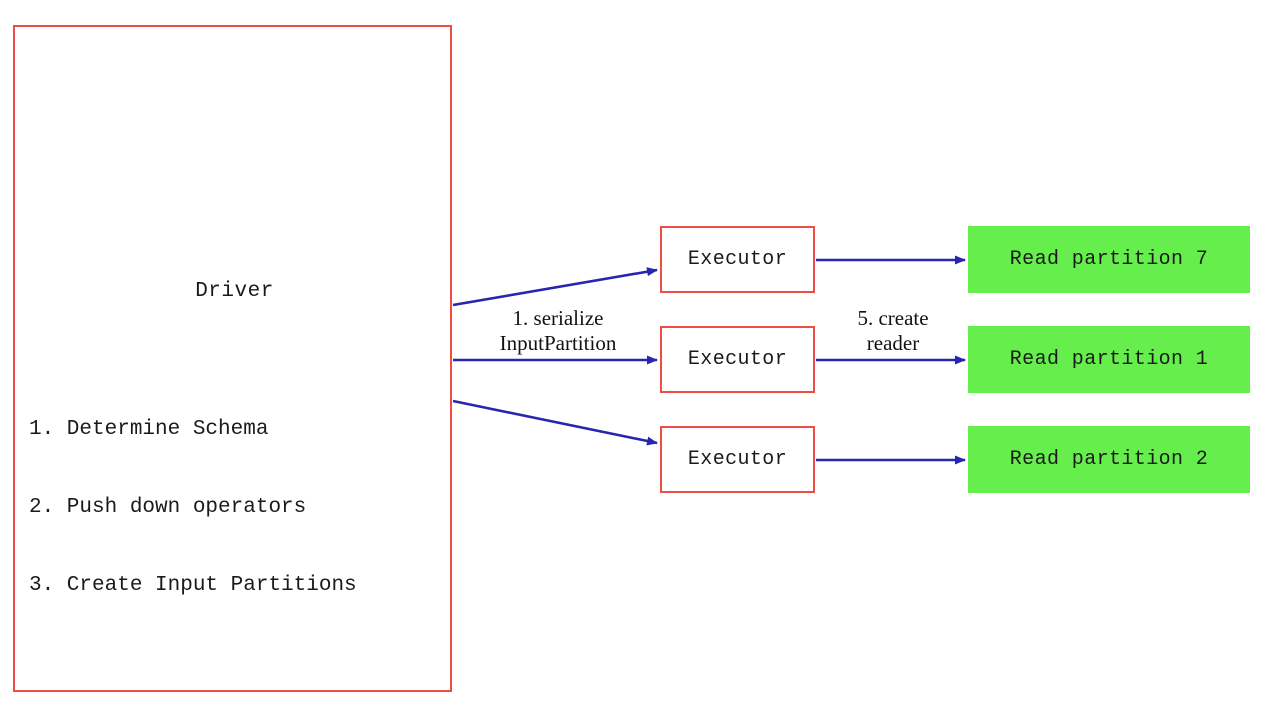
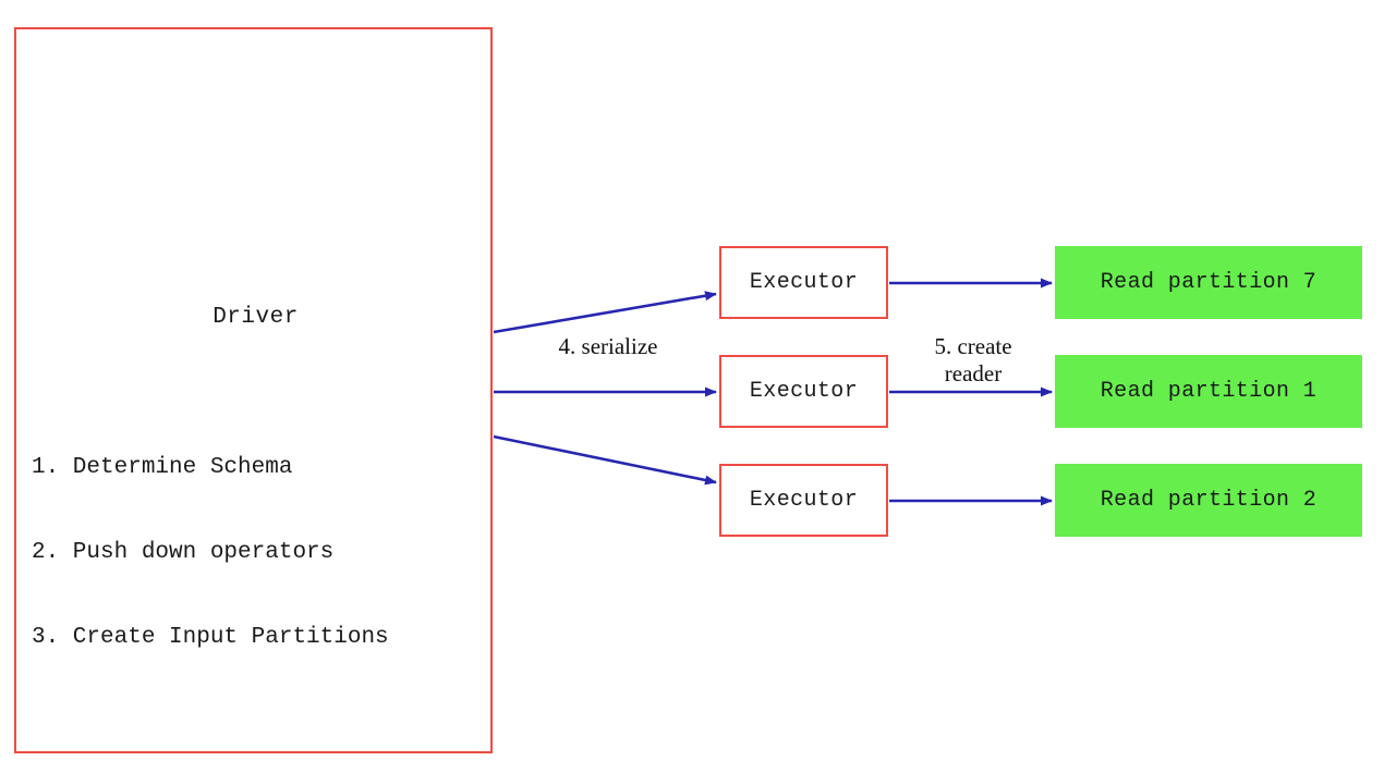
  Driver
  1. Determine Schema
  2. Push down operators
  3. Create Input Partitions
  Executor
  Executor
  Executor
  Read partition 7
  Read partition 1
  Read partition 2
- 1. serialize
+ 4. serialize
- InputPartition
  5. create
  reader
